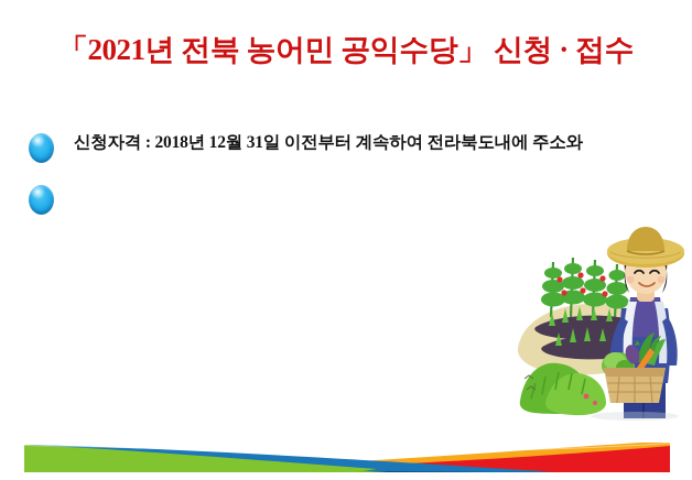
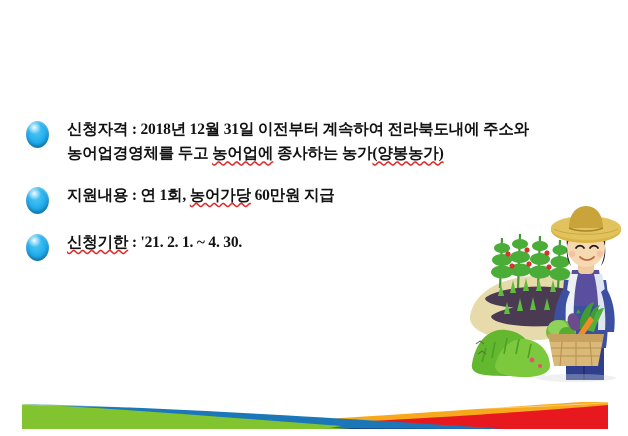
- 「2021년 전북 농어민 공익수당」 신청 · 접수
  신청자격 : 2018년 12월 31일 이전부터 계속하여 전라북도내에 주소와
+ 농어업경영체를 두고 농어업에 종사하는 농가(양봉농가)
+ 지원내용 : 연 1회, 농어가당 60만원 지급
+ 신청기한 : '21. 2. 1. ~ 4. 30.
